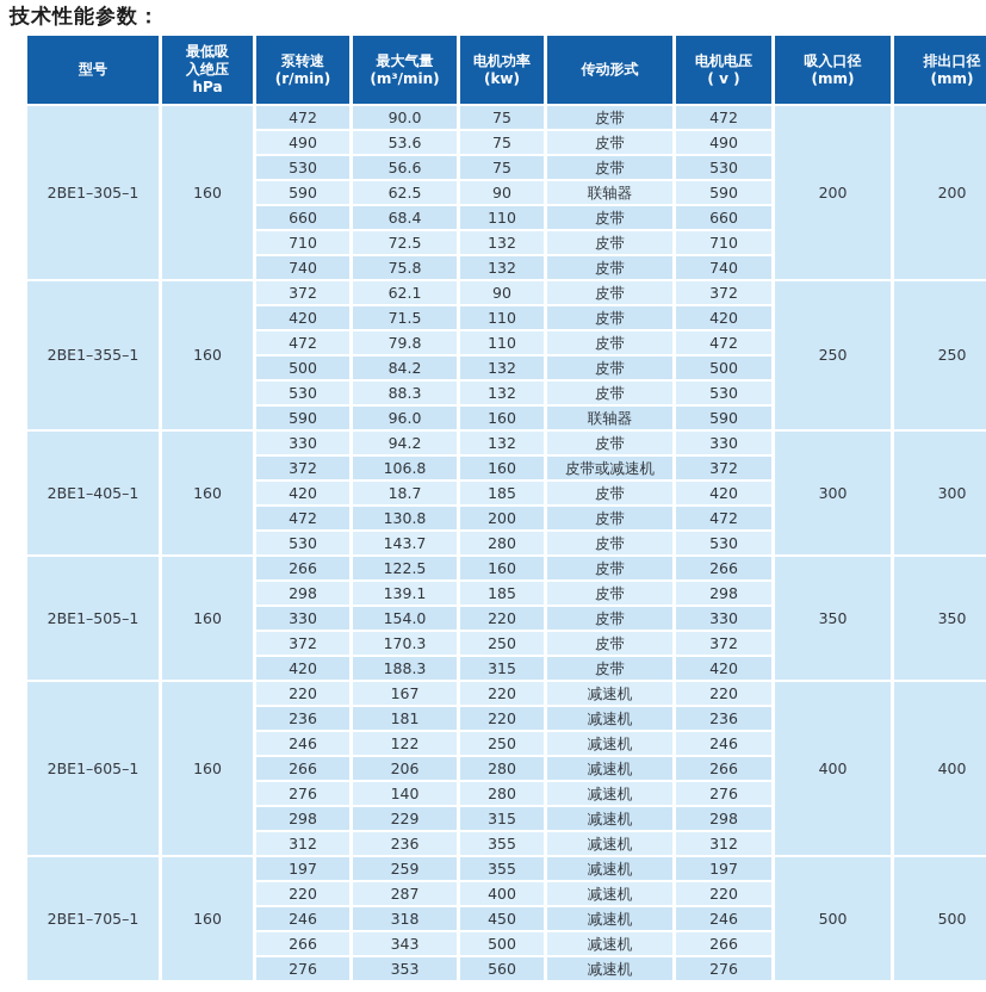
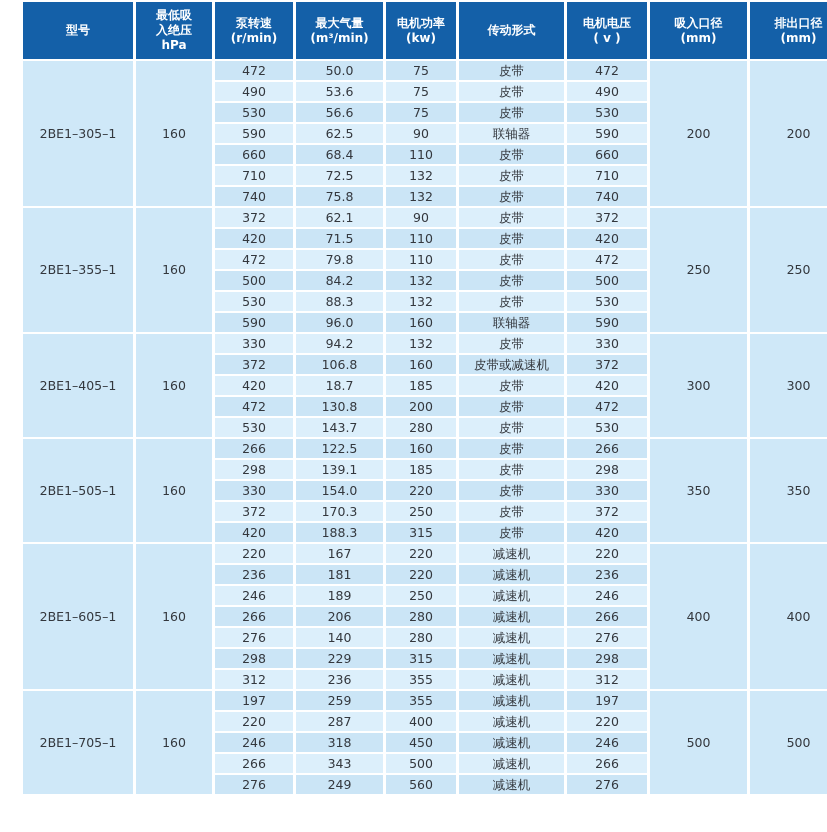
- 技术性能参数：
  型号	最低吸 入绝压 hPa	泵转速 (r/min)	最大气量 (m³/min)	电机功率 (kw)	传动形式	电机电压 ( v )	吸入口径 (mm)	排出口径 (mm)
- 2BE1–305–1	160	472	90.0	75	皮带	472	200	200
+ 2BE1–305–1	160	472	50.0	75	皮带	472	200	200
  490	53.6	75	皮带	490
  530	56.6	75	皮带	530
  590	62.5	90	联轴器	590
  660	68.4	110	皮带	660
  710	72.5	132	皮带	710
  740	75.8	132	皮带	740
  2BE1–355–1	160	372	62.1	90	皮带	372	250	250
  420	71.5	110	皮带	420
  472	79.8	110	皮带	472
  500	84.2	132	皮带	500
  530	88.3	132	皮带	530
  590	96.0	160	联轴器	590
  2BE1–405–1	160	330	94.2	132	皮带	330	300	300
  372	106.8	160	皮带或减速机	372
  420	18.7	185	皮带	420
  472	130.8	200	皮带	472
  530	143.7	280	皮带	530
  2BE1–505–1	160	266	122.5	160	皮带	266	350	350
  298	139.1	185	皮带	298
  330	154.0	220	皮带	330
  372	170.3	250	皮带	372
  420	188.3	315	皮带	420
  2BE1–605–1	160	220	167	220	减速机	220	400	400
  236	181	220	减速机	236
- 246	122	250	减速机	246
+ 246	189	250	减速机	246
  266	206	280	减速机	266
  276	140	280	减速机	276
  298	229	315	减速机	298
  312	236	355	减速机	312
  2BE1–705–1	160	197	259	355	减速机	197	500	500
  220	287	400	减速机	220
  246	318	450	减速机	246
  266	343	500	减速机	266
- 276	353	560	减速机	276
+ 276	249	560	减速机	276
